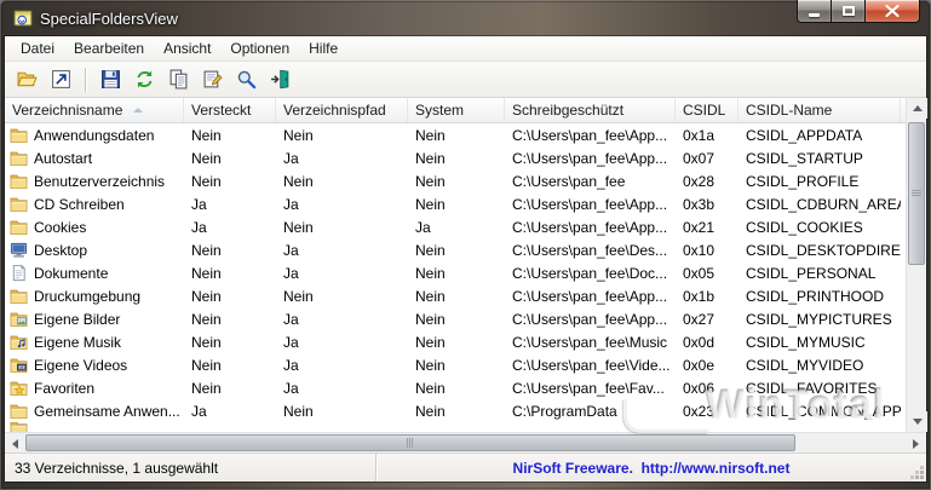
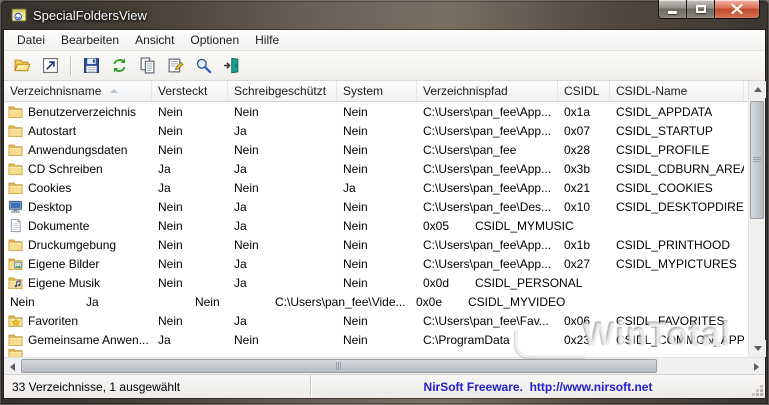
  SpecialFoldersView
  Datei
  Bearbeiten
  Ansicht
  Optionen
  Hilfe
  Verzeichnisname
  Versteckt
- Verzeichnispfad
+ Schreibgeschützt
  System
- Schreibgeschützt
+ Verzeichnispfad
  CSIDL
  CSIDL-Name
- Anwendungsdaten
+ Benutzerverzeichnis
  Nein
  Nein
  Nein
  C:\Users\pan_fee\App...
  0x1a
  CSIDL_APPDATA
  Autostart
  Nein
  Ja
  Nein
  C:\Users\pan_fee\App...
  0x07
  CSIDL_STARTUP
- Benutzerverzeichnis
+ Anwendungsdaten
  Nein
  Nein
  Nein
  C:\Users\pan_fee
  0x28
  CSIDL_PROFILE
  CD Schreiben
  Ja
  Ja
  Nein
  C:\Users\pan_fee\App...
  0x3b
  CSIDL_CDBURN_ARE
  Cookies
  Ja
  Nein
  Ja
  C:\Users\pan_fee\App...
  0x21
  CSIDL_COOKIES
  Desktop
  Nein
  Ja
  Nein
  C:\Users\pan_fee\Des...
  0x10
  CSIDL_DESKTOPDIRE
  Dokumente
  Nein
  Ja
  Nein
- C:\Users\pan_fee\Doc...
  0x05
- CSIDL_PERSONAL
+ CSIDL_MYMUSIC
  Druckumgebung
  Nein
  Nein
  Nein
  C:\Users\pan_fee\App...
  0x1b
  CSIDL_PRINTHOOD
  Eigene Bilder
  Nein
  Ja
  Nein
  C:\Users\pan_fee\App...
  0x27
  CSIDL_MYPICTURES
  Eigene Musik
  Nein
  Ja
  Nein
- C:\Users\pan_fee\Music
  0x0d
- CSIDL_MYMUSIC
+ CSIDL_PERSONAL
- Eigene Videos
  Nein
  Ja
  Nein
  C:\Users\pan_fee\Vide...
  0x0e
  CSIDL_MYVIDEO
  Favoriten
  Nein
  Ja
  Nein
  C:\Users\pan_fee\Fav...
  0x06
  CSIDL_FAVORITES
  Gemeinsame Anwen...
  Ja
  Nein
  Nein
  C:\ProgramData
  0x23
  CSIDL_COMMON_APP
  33 Verzeichnisse, 1 ausgewählt
  NirSoft Freeware. http://www.nirsoft.net
  WinTotal
